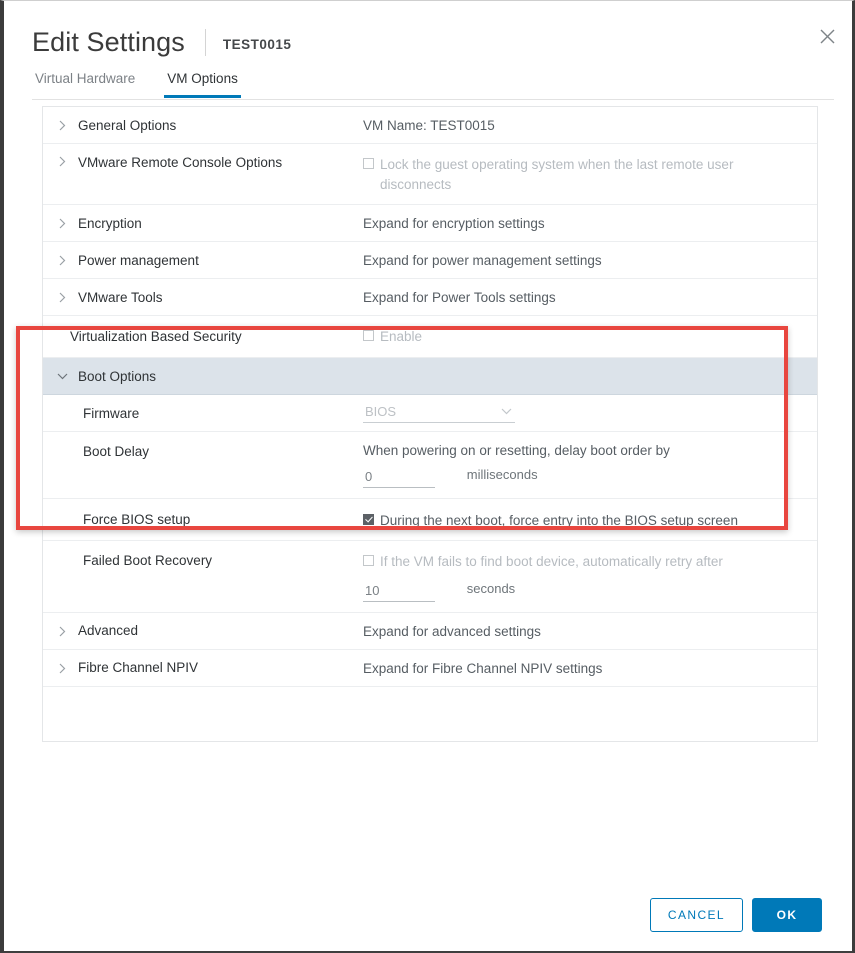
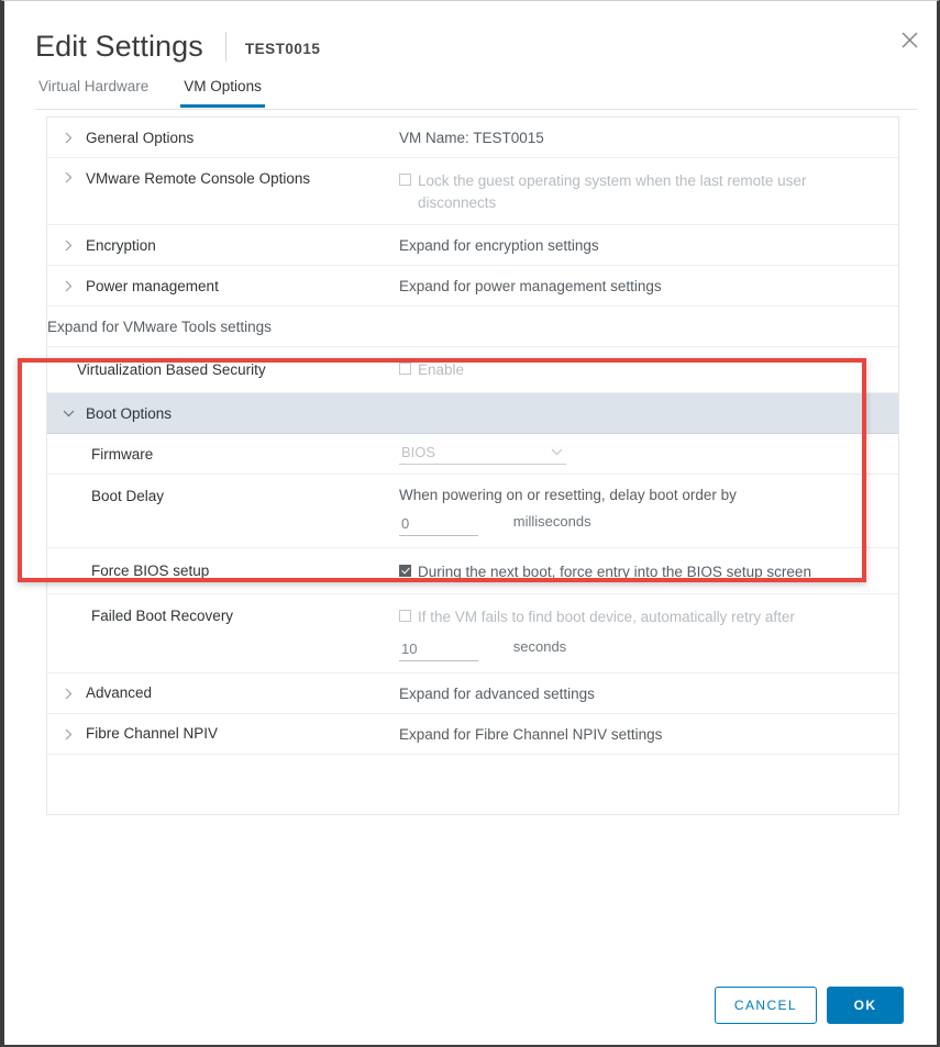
  Edit Settings
  TEST0015
  Virtual Hardware
  VM Options
  General Options
  VM Name: TEST0015
  VMware Remote Console Options
  Lock the guest operating system when the last remote user disconnects
  Encryption
  Expand for encryption settings
  Power management
  Expand for power management settings
- VMware Tools
- Expand for Power Tools settings
+ Expand for VMware Tools settings
  Virtualization Based Security
  Enable
  Boot Options
  Firmware
  BIOS
  Boot Delay
  When powering on or resetting, delay boot order by
  0 milliseconds
  Force BIOS setup
  During the next boot, force entry into the BIOS setup screen
  Failed Boot Recovery
  If the VM fails to find boot device, automatically retry after
  10 seconds
  Advanced
  Expand for advanced settings
  Fibre Channel NPIV
  Expand for Fibre Channel NPIV settings
  CANCEL
  OK
